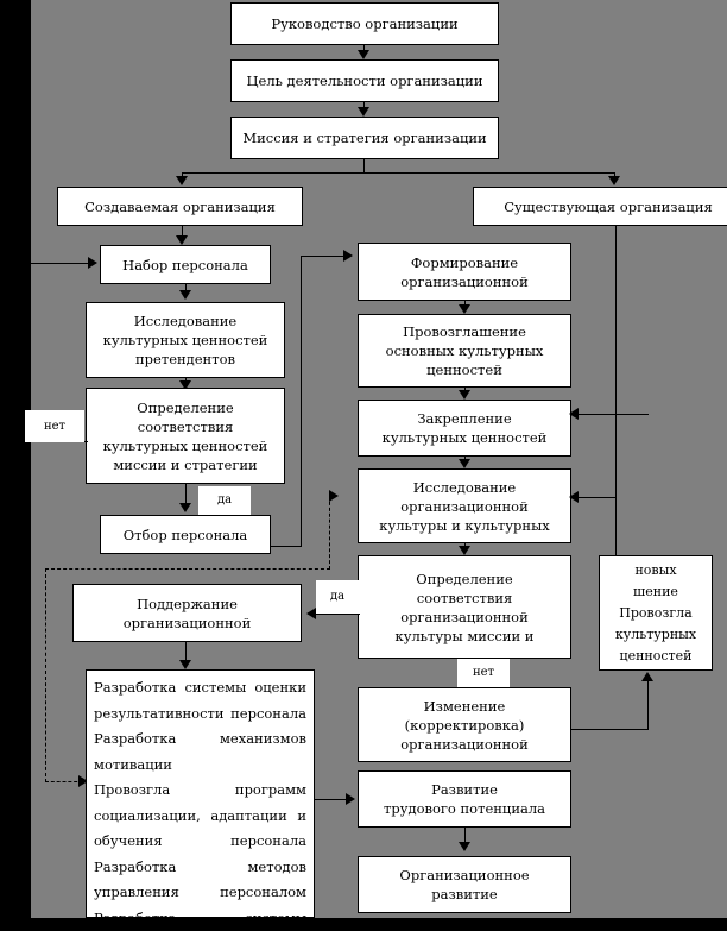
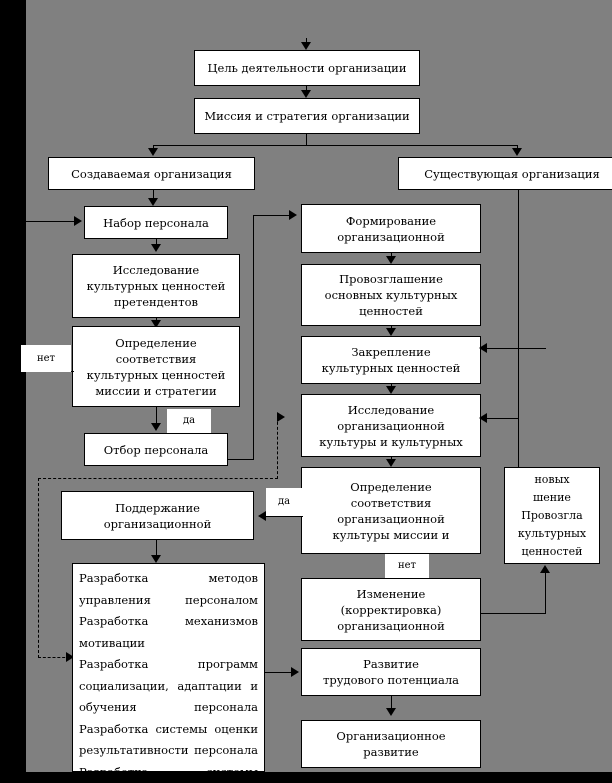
- Руководство организации
  Цель деятельности организации
  Миссия и стратегия организации
  Создаваемая организация
  Существующая организация
  Набор персонала
  Исследование
  культурных ценностей
  претендентов
  Определение
  соответствия
  культурных ценностей
  миссии и стратегии
  нет
  да
  Отбор персонала
  Формирование
  организационной
  Провозглашение
  основных культурных
  ценностей
  Закрепление
  культурных ценностей
  Исследование
  организационной
  культуры и культурных
  Определение
  соответствия
  организационной
  культуры миссии и
  новых
  шение
  Провозгла
  культурных
  ценностей
  нет
  Изменение
  (корректировка)
  организационной
  Развитие
  трудового потенциала
  Организационное
  развитие
  Поддержание
  организационной
  да
- Разработка системы оценки результативности персонала
+ Разработка методов управления персоналом
  Разработка механизмов мотивации
- Провозгла программ социализации, адаптации и обучения персонала
+ Разработка программ социализации, адаптации и обучения персонала
- Разработка методов управления персоналом
+ Разработка системы оценки результативности персонала
